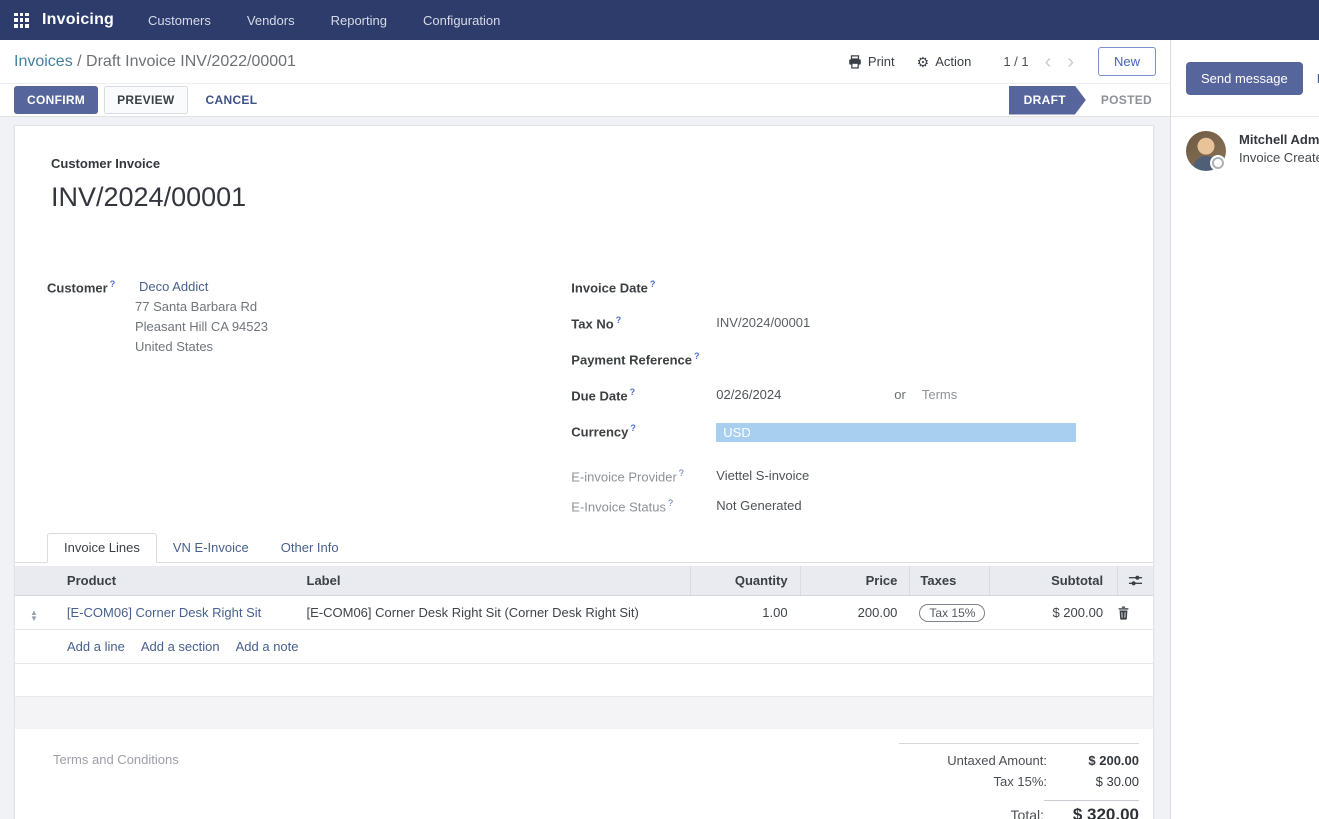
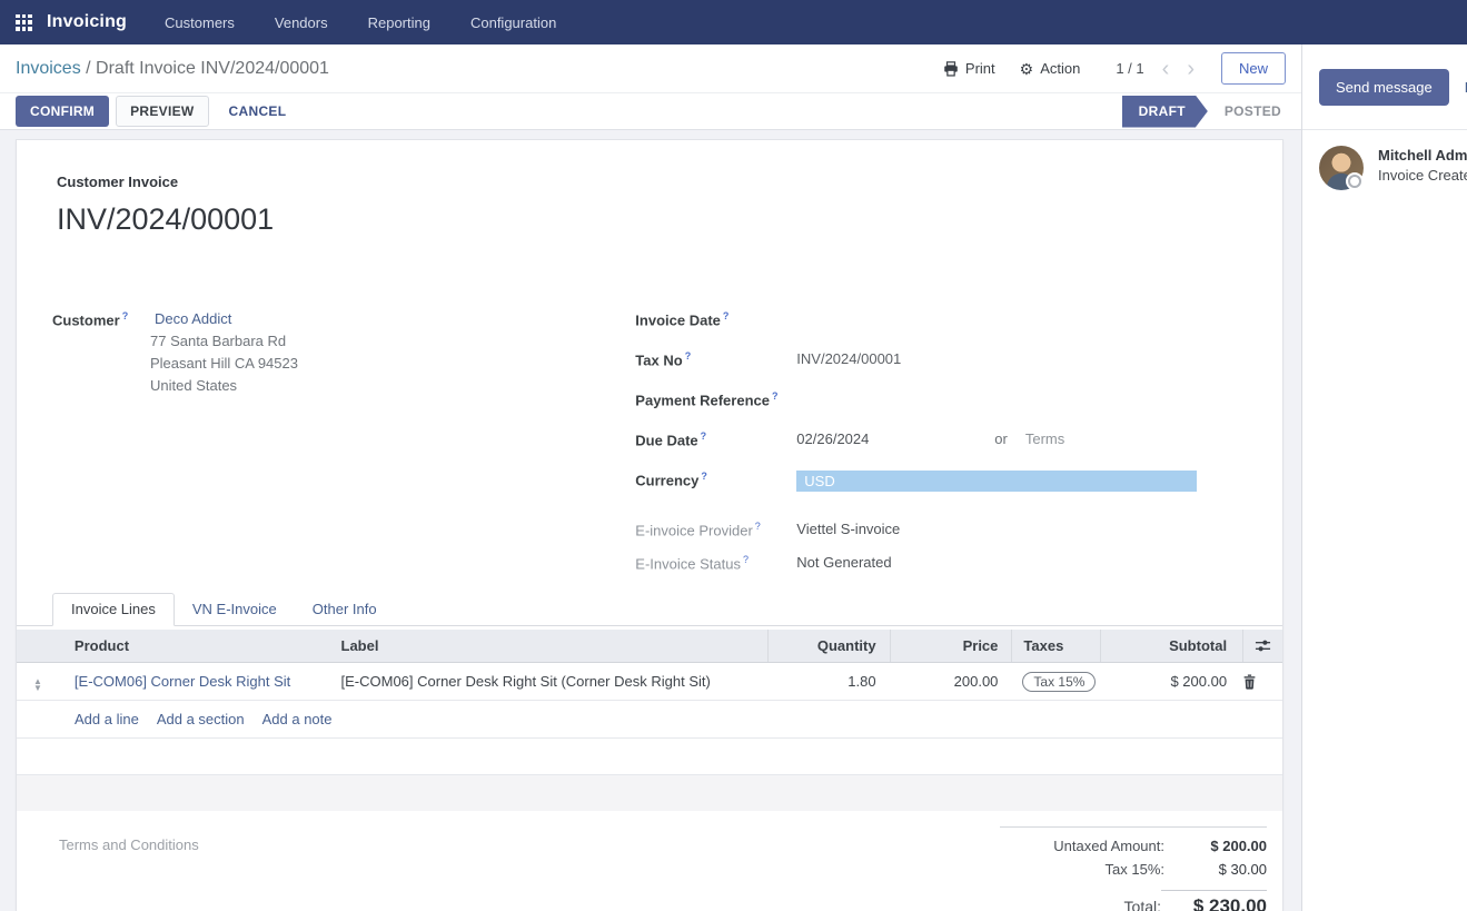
  Invoicing
  Customers
  Vendors
  Reporting
  Configuration
- Invoices / Draft Invoice INV/2022/00001
+ Invoices / Draft Invoice INV/2024/00001
  Print
  ⚙
  Action
  1 / 1
  ‹
  ›
  New
  CONFIRM
  PREVIEW
  CANCEL
  DRAFT
  POSTED
  Customer Invoice
  INV/2024/00001
  Customer ?
  Deco Addict
  77 Santa Barbara Rd
  Pleasant Hill CA 94523
  United States
  Invoice Date ?
  Tax No ?
  INV/2024/00001
  Payment Reference ?
  Due Date ?
  02/26/2024
  or
  Terms
  Currency ?
  USD
  E-invoice Provider ?
  Viettel S-invoice
  E-Invoice Status ?
  Not Generated
  Invoice Lines
  VN E-Invoice
  Other Info
  Product
  Label
  Quantity
  Price
  Taxes
  Subtotal
  ▲
  ▼
  [E-COM06] Corner Desk Right Sit
  [E-COM06] Corner Desk Right Sit (Corner Desk Right Sit)
- 1.00
+ 1.80
  200.00
  Tax 15%
  $ 200.00
  Add a line
  Add a section
  Add a note
  Terms and Conditions
  Untaxed Amount:
  $ 200.00
  Tax 15%:
  $ 30.00
  Total:
- $ 320.00
+ $ 230.00
  Send message
  Mitchell Adm
  Invoice Creat
